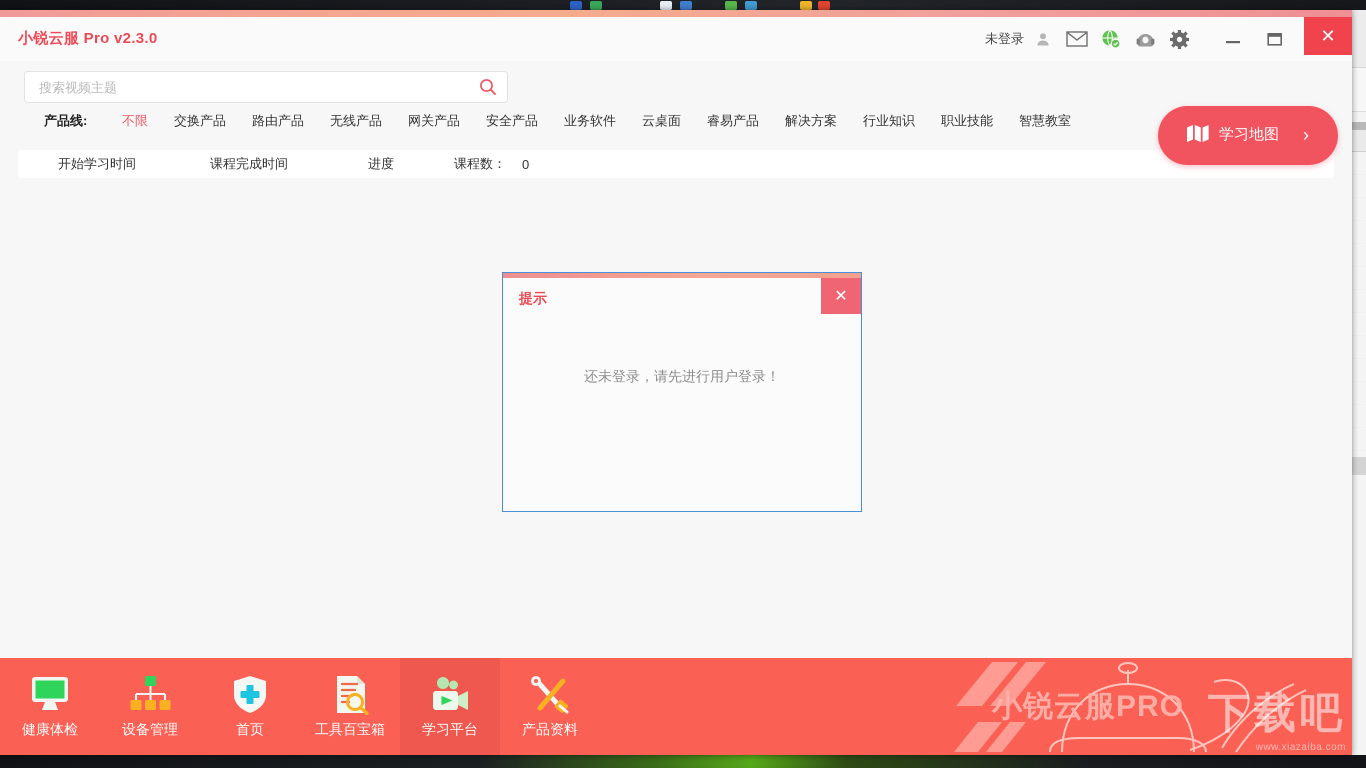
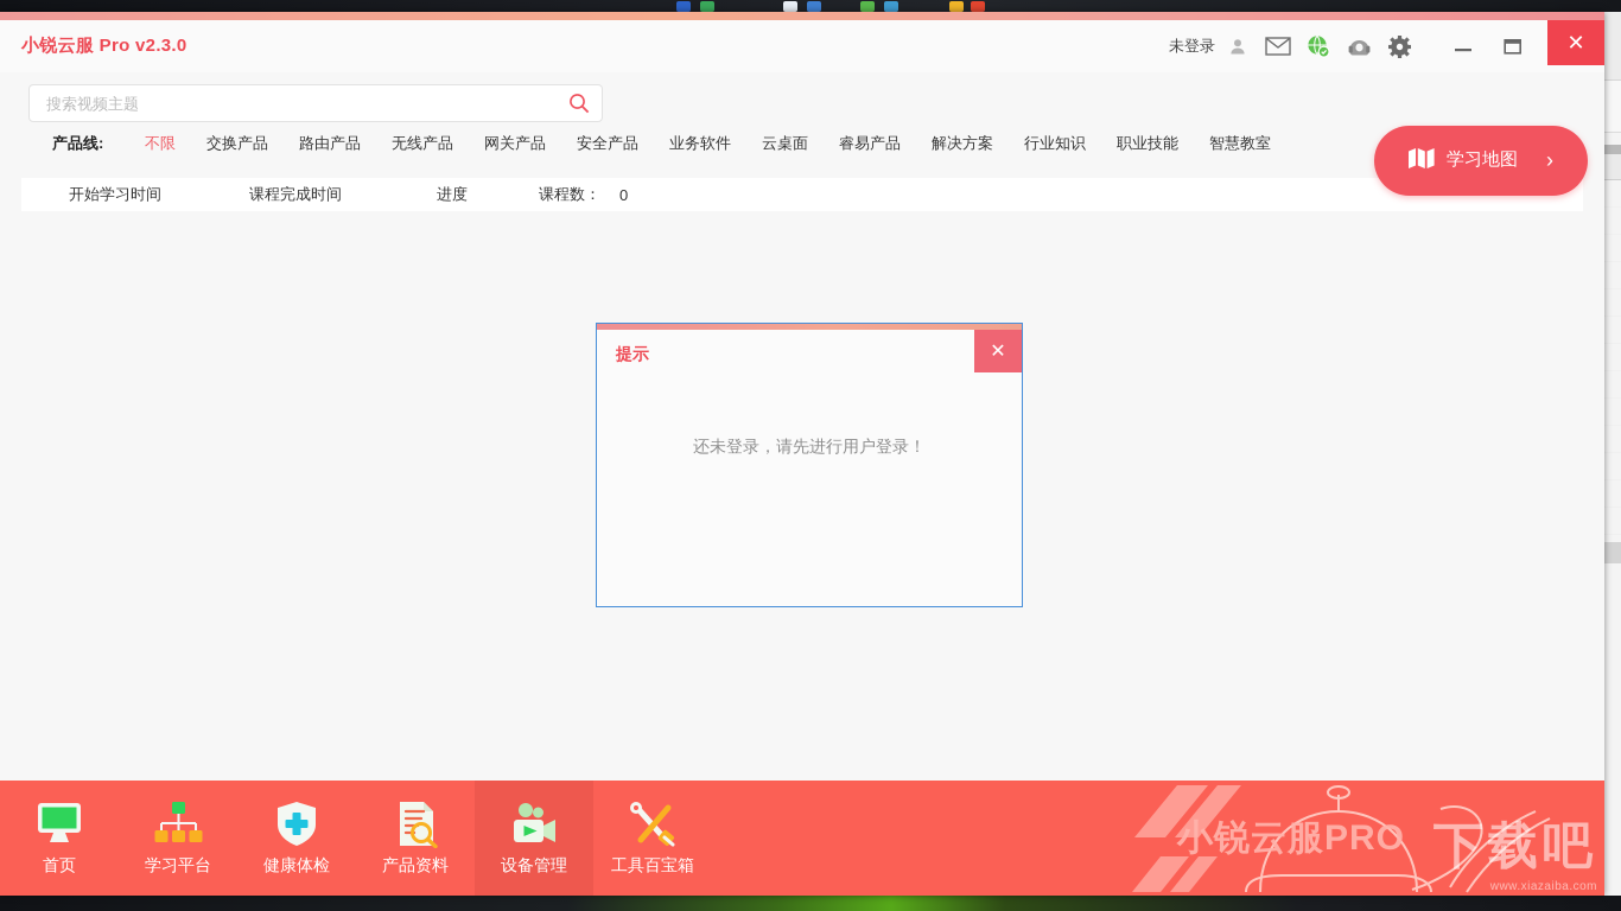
  小锐云服 Pro v2.3.0
  未登录
  ✕
  搜索视频主题
  产品线:
  不限 交换产品 路由产品 无线产品 网关产品 安全产品 业务软件 云桌面 睿易产品 解决方案 行业知识 职业技能 智慧教室
  学习地图
  ›
  开始学习时间
  课程完成时间
  进度
  课程数：
  0
  提示
  ✕
  还未登录，请先进行用户登录！
  小锐云服PRO
  下载吧
  www.xiazaiba.com
- 健康体检
+ 首页
- 设备管理
+ 学习平台
- 首页
+ 健康体检
- 工具百宝箱
+ 产品资料
- 学习平台
+ 设备管理
- 产品资料
+ 工具百宝箱
